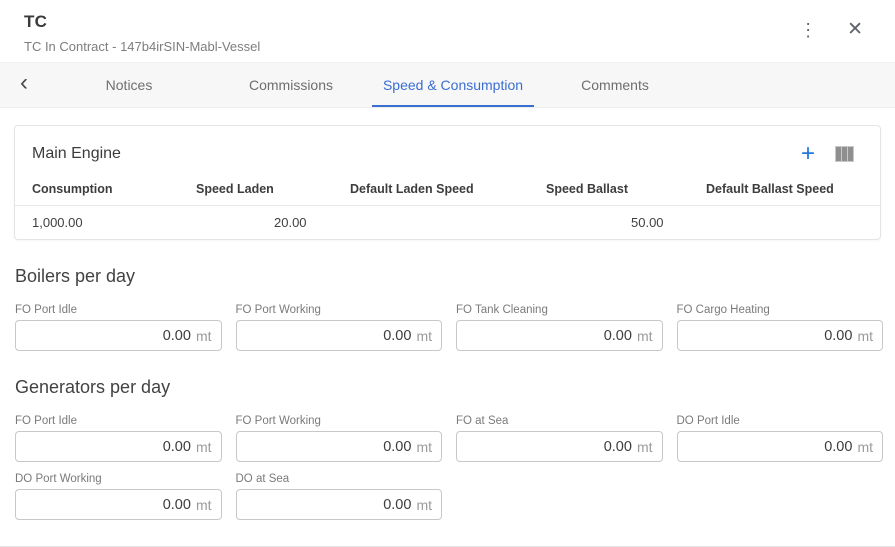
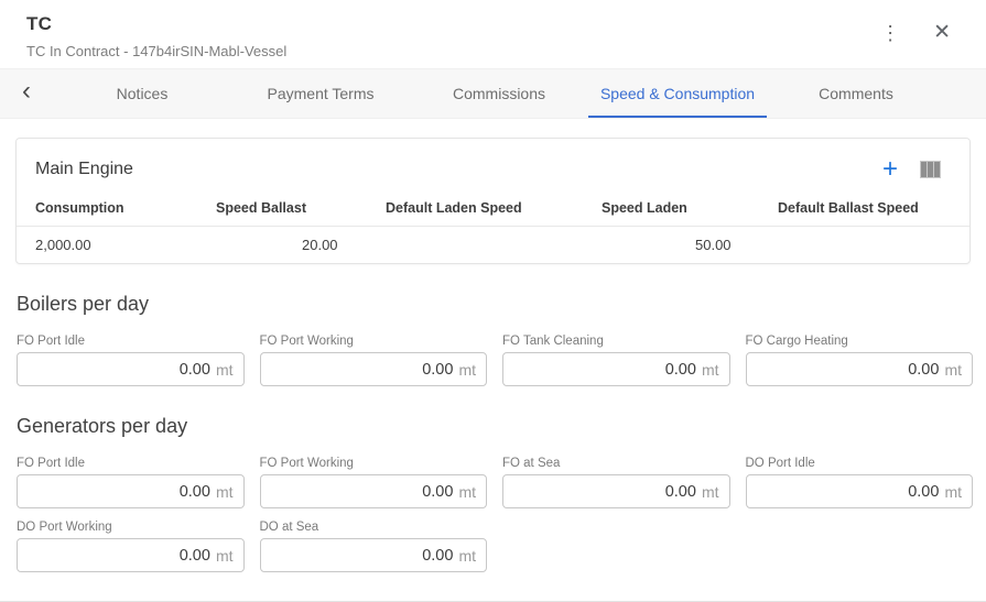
  TC
  TC In Contract - 147b4irSIN-Mabl-Vessel
  ⋮
  ✕
  ‹
  Notices
+ Payment Terms
  Commissions
  Speed & Consumption
  Comments
  Main Engine
  +
  Consumption
- Speed Laden
+ Speed Ballast
  Default Laden Speed
- Speed Ballast
+ Speed Laden
  Default Ballast Speed
- 1,000.00
+ 2,000.00
  20.00
  50.00
  Boilers per day
  FO Port Idle
  0.00
  mt
  FO Port Working
  0.00
  mt
  FO Tank Cleaning
  0.00
  mt
  FO Cargo Heating
  0.00
  mt
  Generators per day
  FO Port Idle
  0.00
  mt
  FO Port Working
  0.00
  mt
  FO at Sea
  0.00
  mt
  DO Port Idle
  0.00
  mt
  DO Port Working
  0.00
  mt
  DO at Sea
  0.00
  mt
